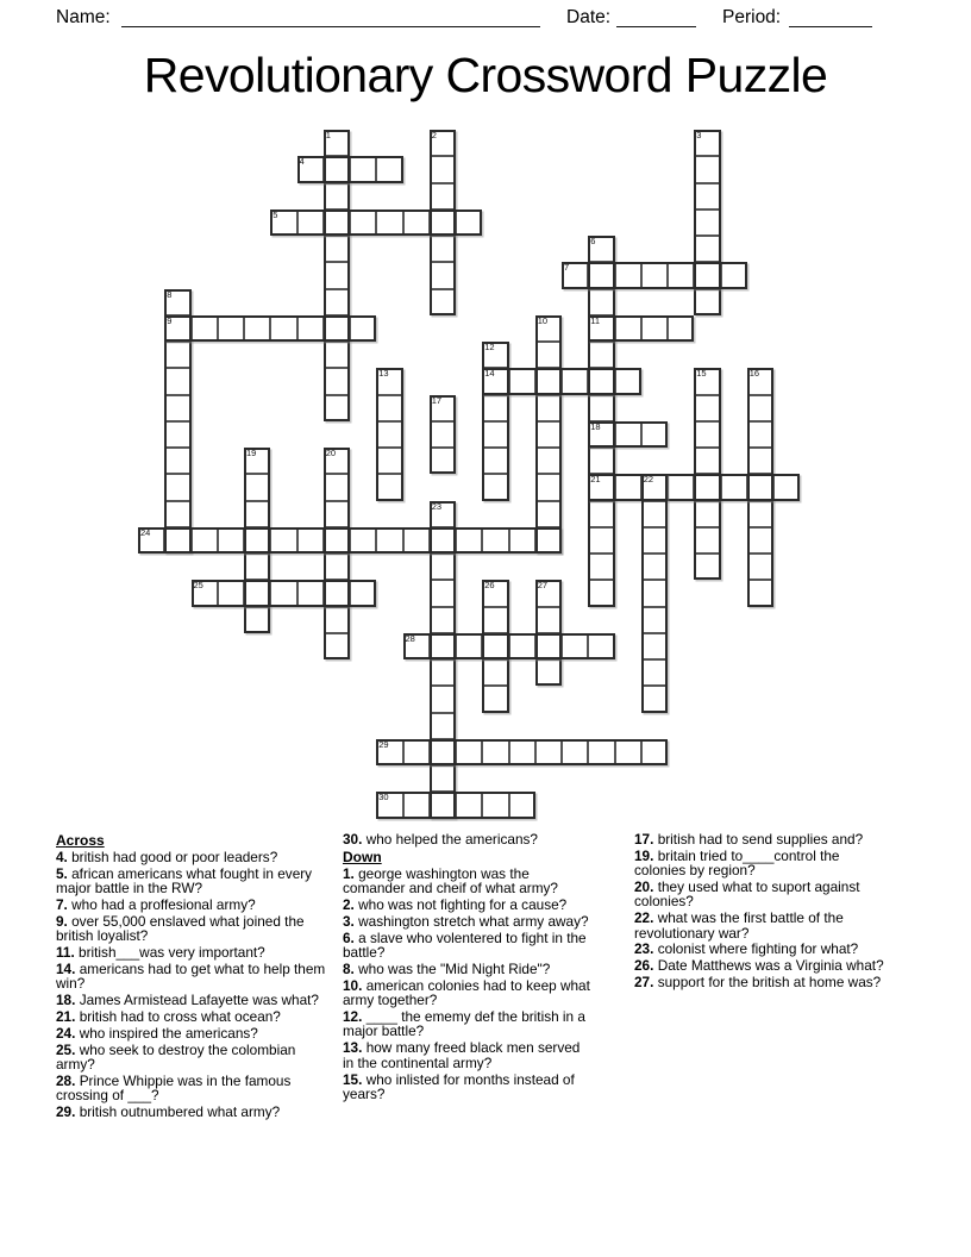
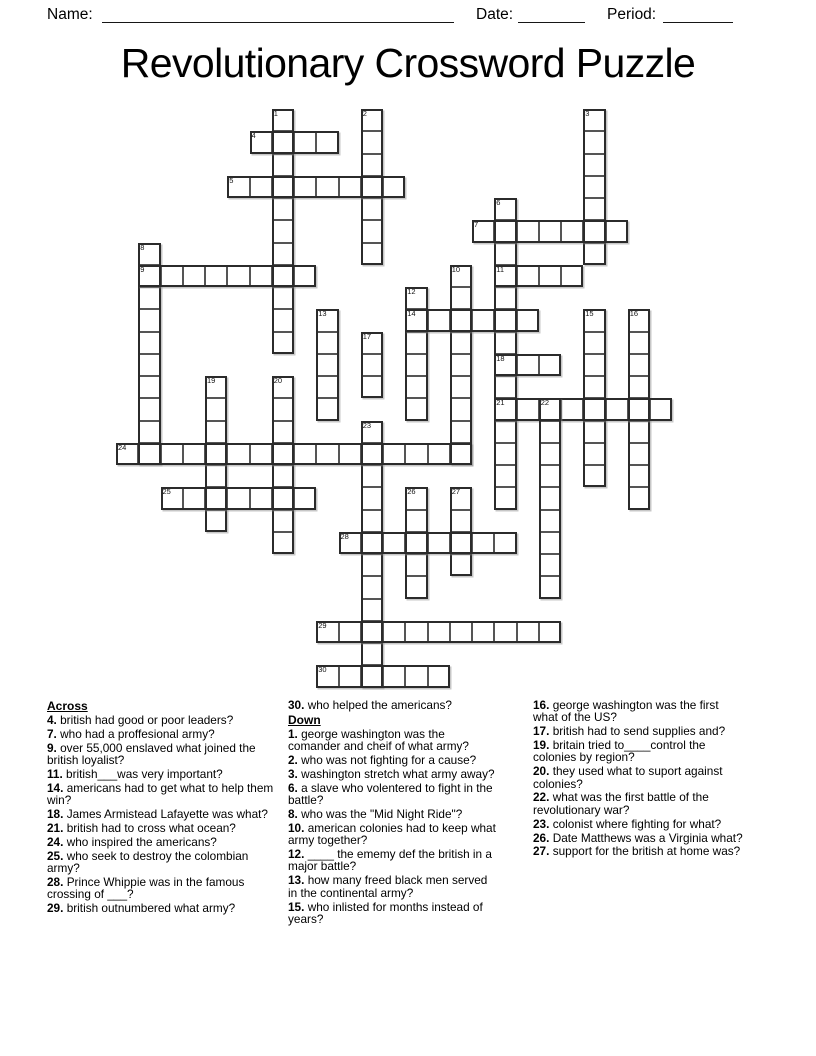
  Name:
  Date:
  Period:
  Revolutionary Crossword Puzzle
  1
  2
  3
  4
  5
  6
  7
  8
  9
  10
  11
  12
  13
  14
  15
  16
  17
  18
  19
  20
  21
  22
  23
  24
  25
  26
  27
  28
  29
  30
  Across
  4. british had good or poor leaders?
- 5. african americans what fought in every major battle in the RW?
  7. who had a proffesional army?
  9. over 55,000 enslaved what joined the british loyalist?
  11. british___was very important?
  14. americans had to get what to help them win?
  18. James Armistead Lafayette was what?
  21. british had to cross what ocean?
  24. who inspired the americans?
  25. who seek to destroy the colombian army?
  28. Prince Whippie was in the famous crossing of ___?
  29. british outnumbered what army?
  30. who helped the americans?
  Down
  1. george washington was the comander and cheif of what army?
  2. who was not fighting for a cause?
  3. washington stretch what army away?
  6. a slave who volentered to fight in the battle?
  8. who was the "Mid Night Ride"?
  10. american colonies had to keep what army together?
  12. ____ the ememy def the british in a major battle?
  13. how many freed black men served in the continental army?
  15. who inlisted for months instead of years?
+ 16. george washington was the first what of the US?
  17. british had to send supplies and?
  19. britain tried to____control the colonies by region?
  20. they used what to suport against colonies?
  22. what was the first battle of the revolutionary war?
  23. colonist where fighting for what?
  26. Date Matthews was a Virginia what?
  27. support for the british at home was?
